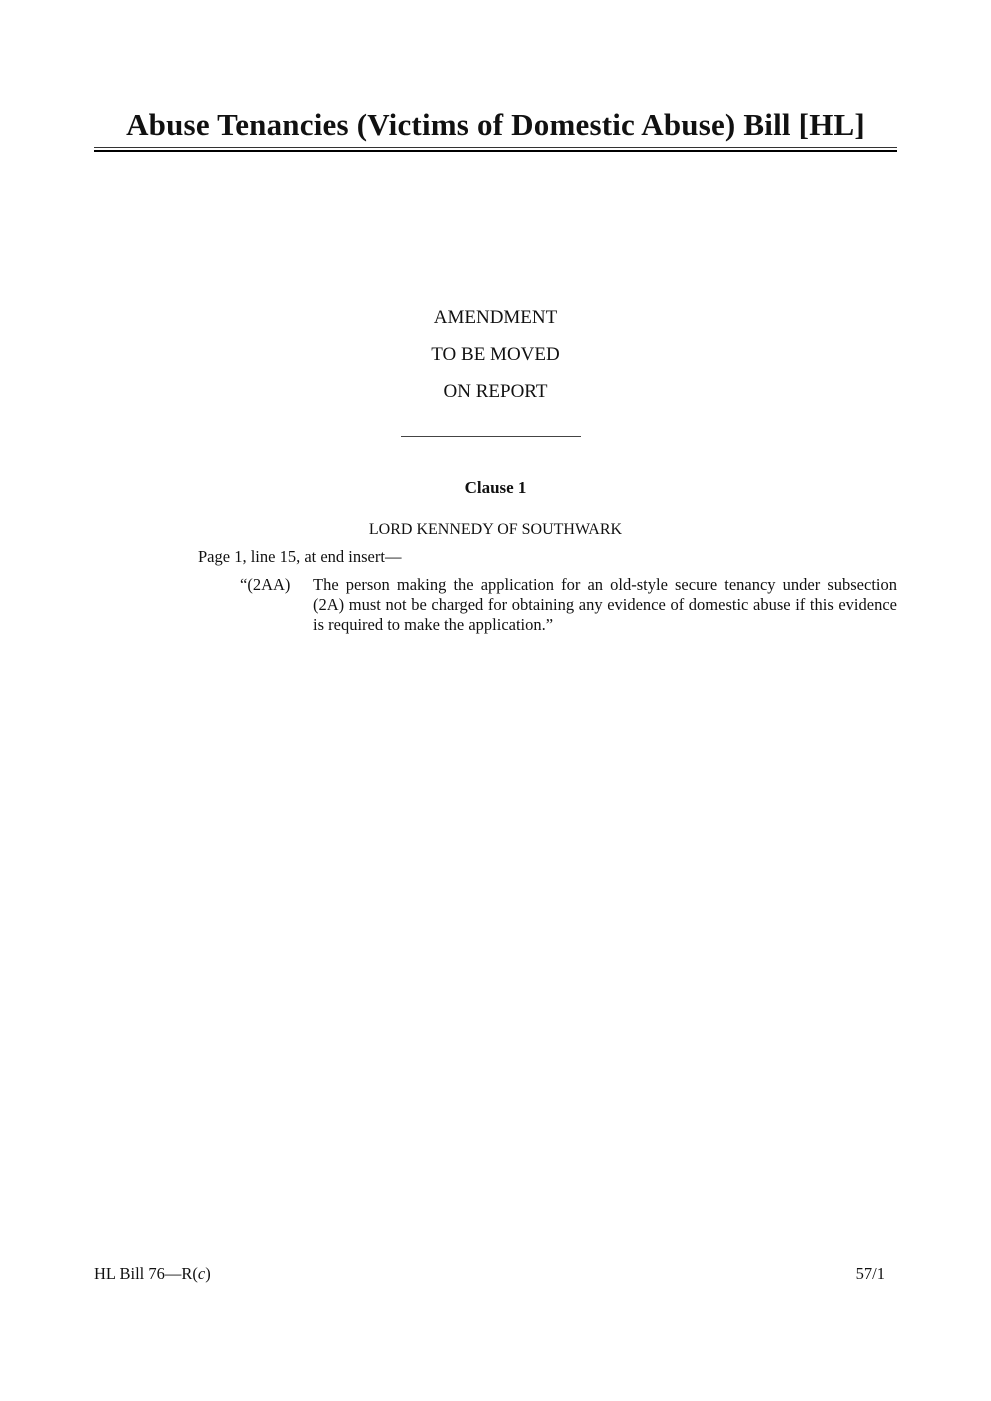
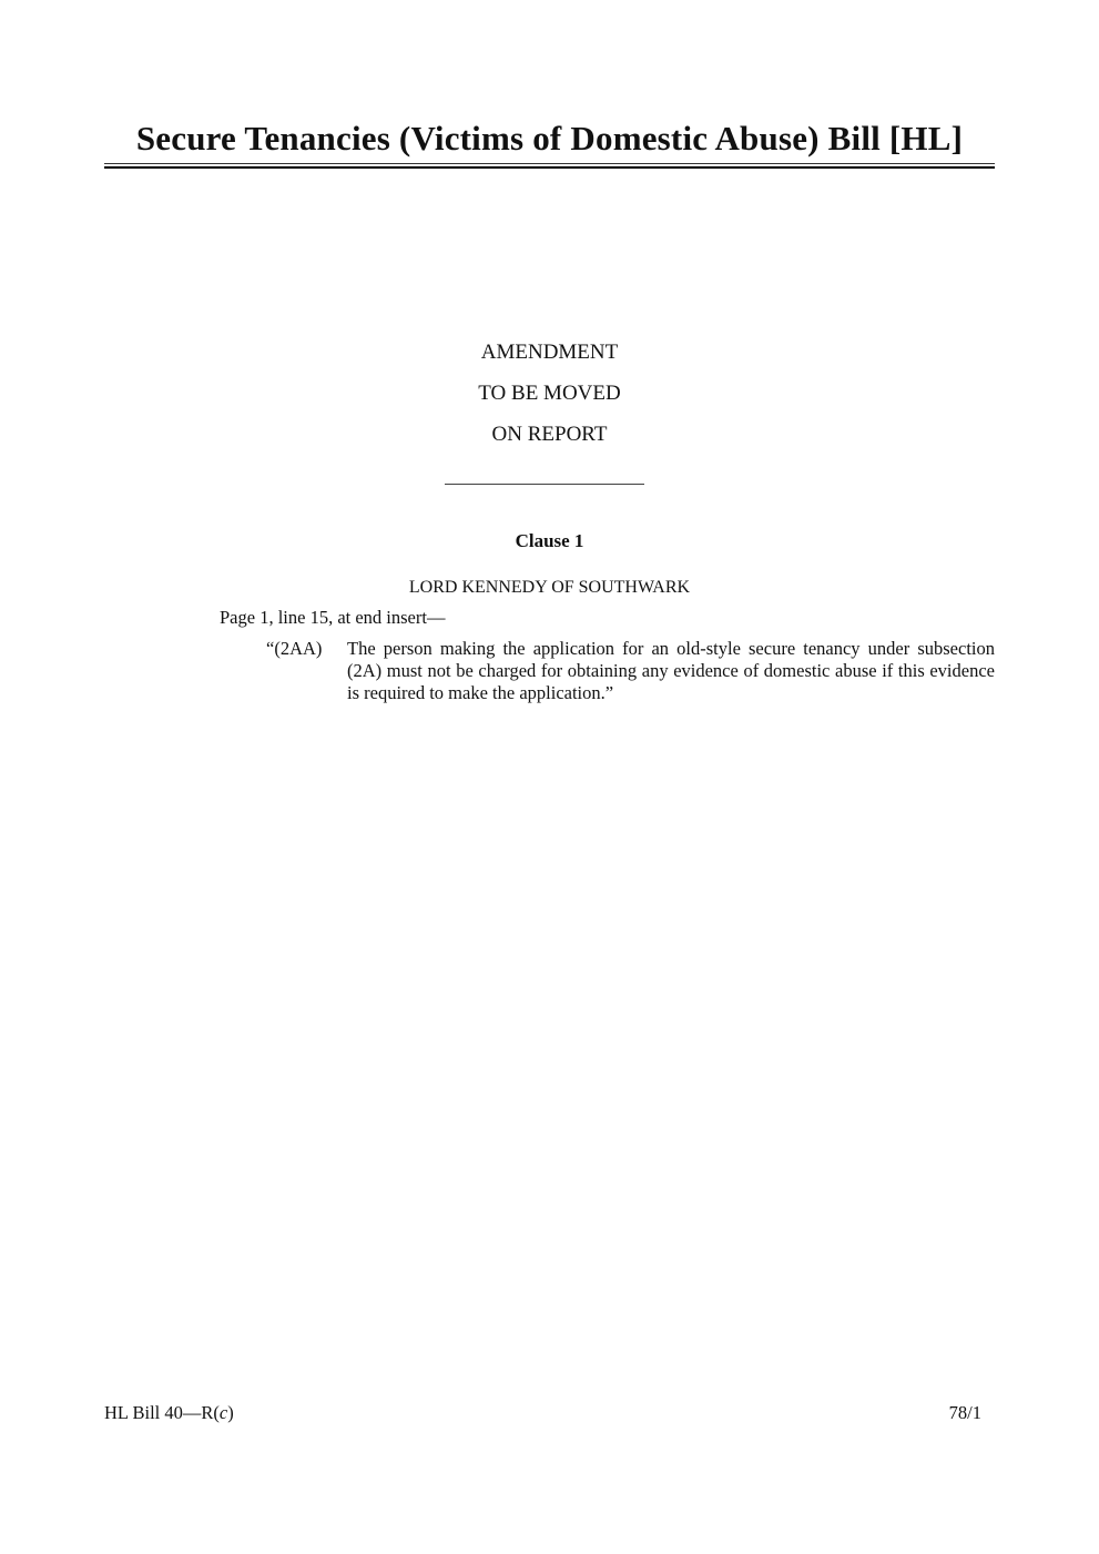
- Abuse Tenancies (Victims of Domestic Abuse) Bill [HL]
+ Secure Tenancies (Victims of Domestic Abuse) Bill [HL]
  AMENDMENT
  TO BE MOVED
  ON REPORT
  Clause 1
  LORD KENNEDY OF SOUTHWARK
  Page 1, line 15, at end insert—
  “(2AA)
  The person making the application for an old-style secure tenancy under subsection (2A) must not be charged for obtaining any evidence of domestic abuse if this evidence is required to make the application.”
- HL Bill 76—R(c)
+ HL Bill 40—R(c)
- 57/1
+ 78/1
